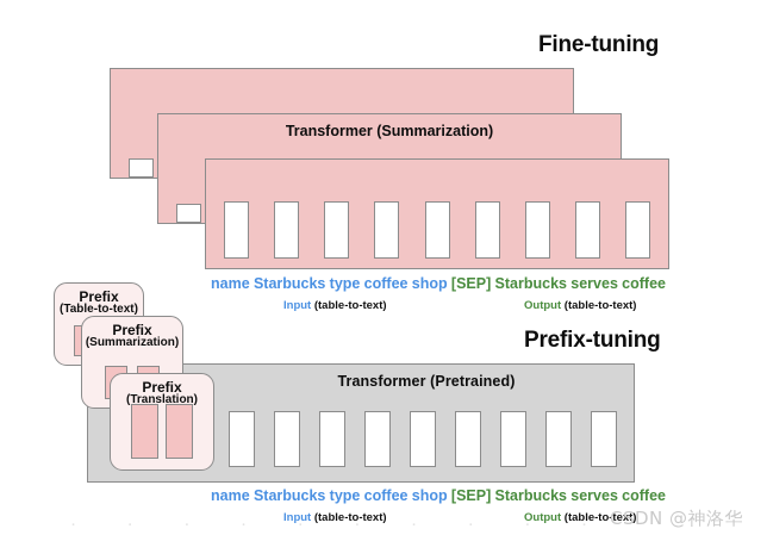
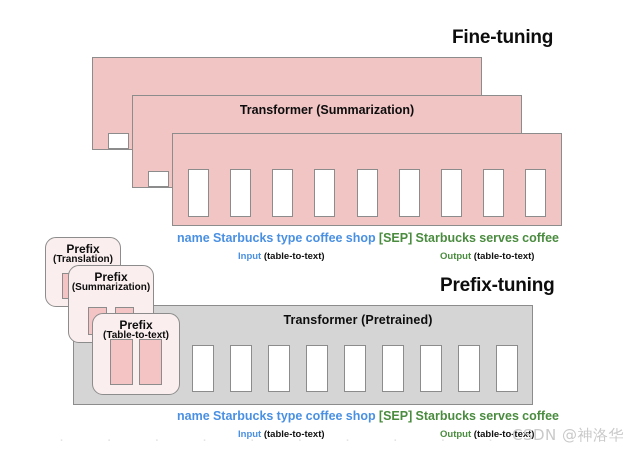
  Fine-tuning
  Transformer (Summarization)
  name
  Starbucks
  type
  coffee
  shop
  [SEP]
  Starbucks
  serves
  coffee
  Input (table-to-text)
  Output (table-to-text)
  Prefix-tuning
  Transformer (Pretrained)
  Prefix
- (Table-to-text)
+ (Translation)
  Prefix
  (Summarization)
  Prefix
- (Translation)
+ (Table-to-text)
  name
  Starbucks
  type
  coffee
  shop
  [SEP]
  Starbucks
  serves
  coffee
  Input (table-to-text)
  Output (table-to-text)
  CSDN @神洛华
  ·
  ·
  ·
  ·
  ·
  ·
  ·
  ·
  ·
